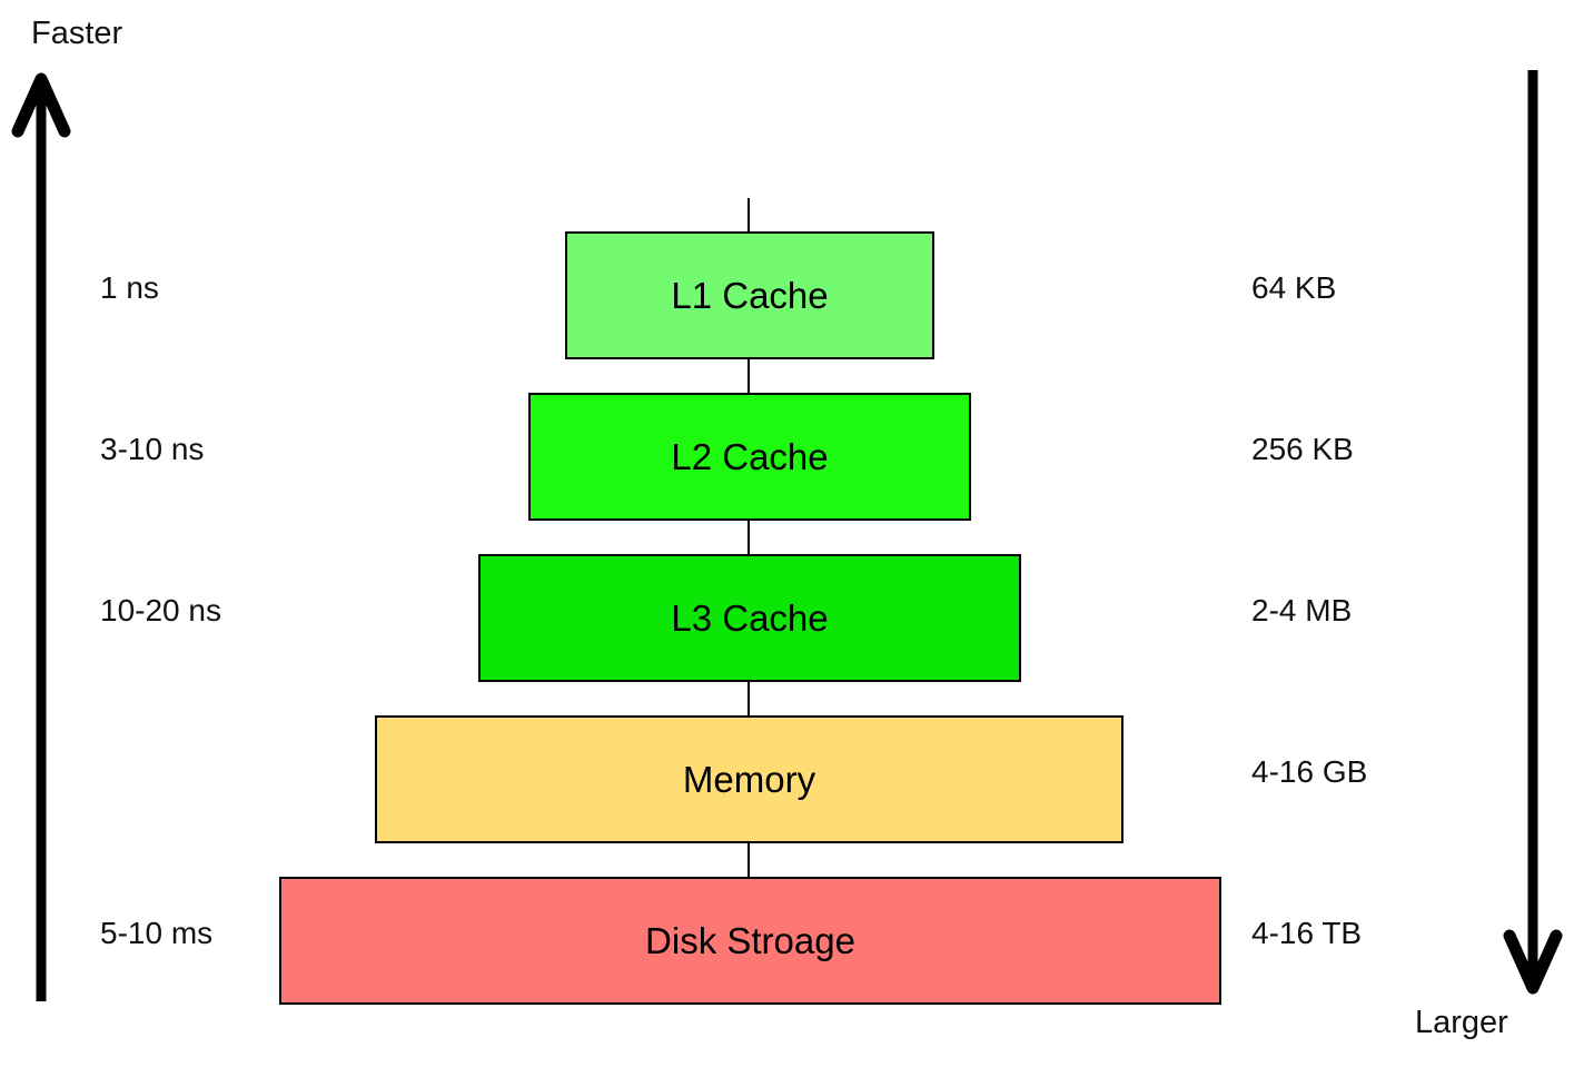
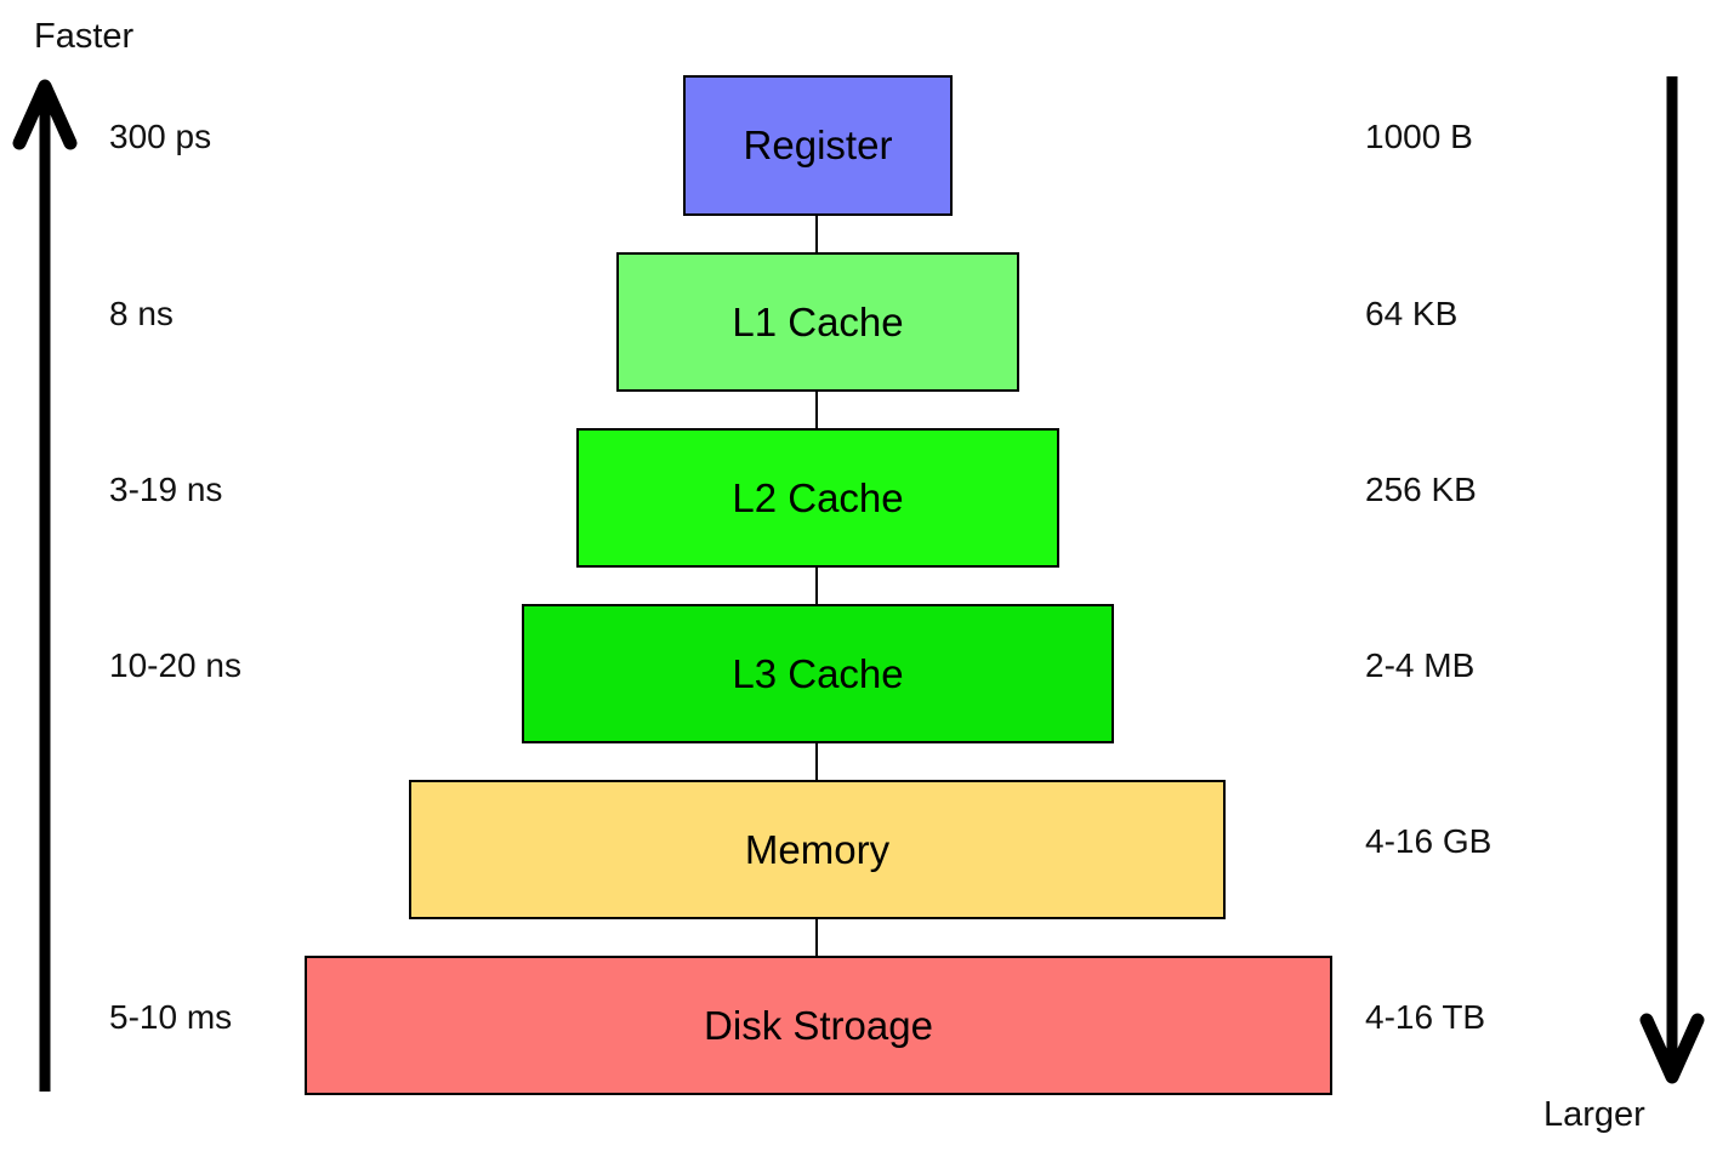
  Faster
+ 300 ps
+ Register
+ 1000 B
- 1 ns
+ 8 ns
  L1 Cache
  64 KB
- 3-10 ns
+ 3-19 ns
  L2 Cache
  256 KB
  10-20 ns
  L3 Cache
  2-4 MB
  Memory
  4-16 GB
  5-10 ms
  Disk Stroage
  4-16 TB
  Larger
